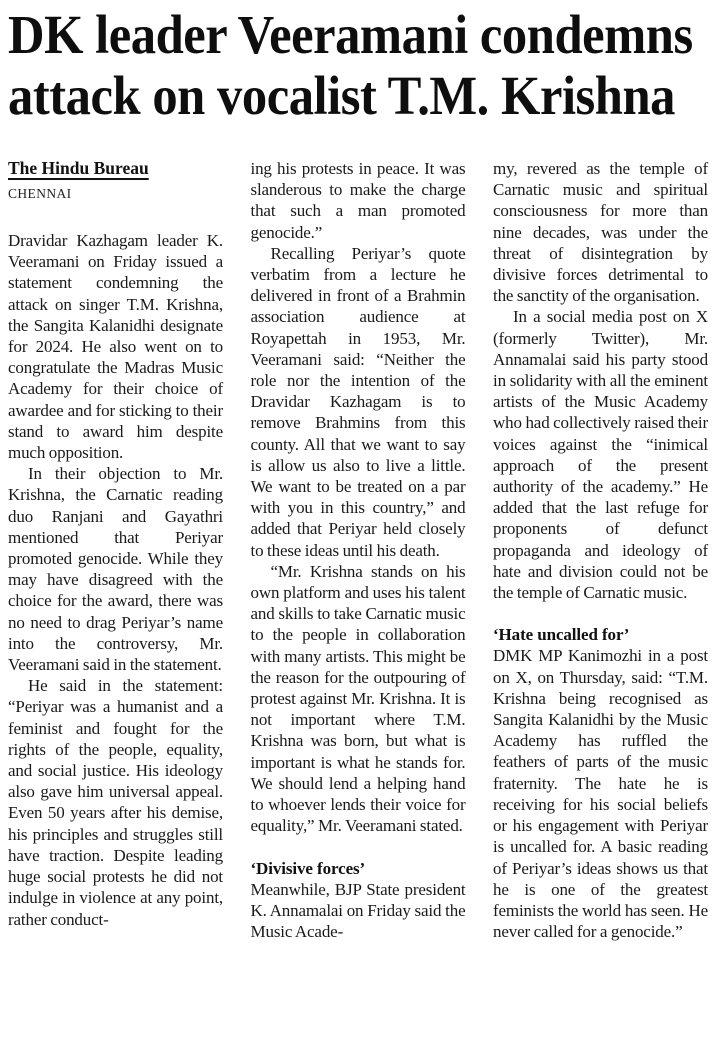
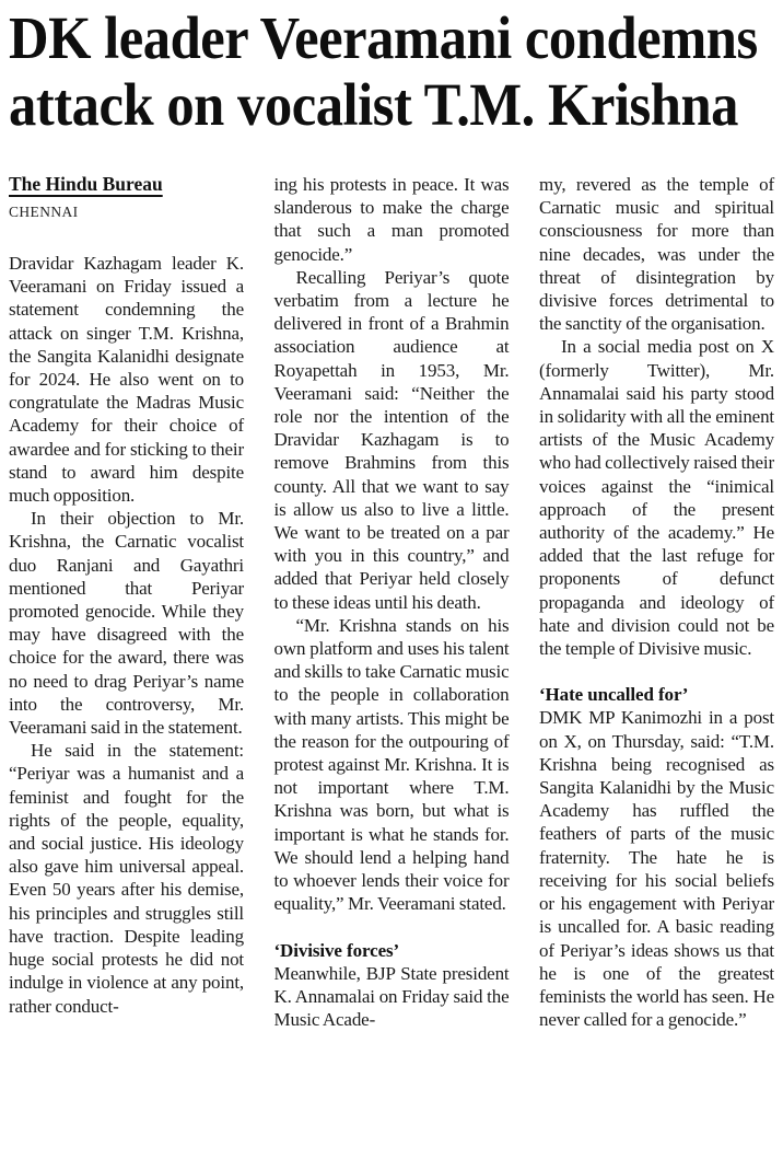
  DK leader Veeramani condemns
  attack on vocalist T.M. Krishna
  The Hindu Bureau
  CHENNAI
  Dravidar Kazhagam leader K. Veeramani on Friday issued a statement condemning the attack on singer T.M. Krishna, the Sangita Kalanidhi designate for 2024. He also went on to congratulate the Madras Music Academy for their choice of awardee and for sticking to their stand to award him despite much opposition.
- In their objection to Mr. Krishna, the Carnatic reading duo Ranjani and Gayathri mentioned that Periyar promoted genocide. While they may have disagreed with the choice for the award, there was no need to drag Periyar’s name into the controversy, Mr. Veeramani said in the statement.
+ In their objection to Mr. Krishna, the Carnatic vocalist duo Ranjani and Gayathri mentioned that Periyar promoted genocide. While they may have disagreed with the choice for the award, there was no need to drag Periyar’s name into the controversy, Mr. Veeramani said in the statement.
  He said in the statement: “Periyar was a humanist and a feminist and fought for the rights of the people, equality, and social justice. His ideology also gave him universal appeal. Even 50 years after his demise, his principles and struggles still have traction. Despite leading huge social protests he did not indulge in violence at any point, rather conduct-
  ing his protests in peace. It was slanderous to make the charge that such a man promoted genocide.”
  Recalling Periyar’s quote verbatim from a lecture he delivered in front of a Brahmin association audience at Royapettah in 1953, Mr. Veeramani said: “Neither the role nor the intention of the Dravidar Kazhagam is to remove Brahmins from this county. All that we want to say is allow us also to live a little. We want to be treated on a par with you in this country,” and added that Periyar held closely to these ideas until his death.
  “Mr. Krishna stands on his own platform and uses his talent and skills to take Carnatic music to the people in collaboration with many artists. This might be the reason for the outpouring of protest against Mr. Krishna. It is not important where T.M. Krishna was born, but what is important is what he stands for. We should lend a helping hand to whoever lends their voice for equality,” Mr. Veeramani stated.
  ‘Divisive forces’
  Meanwhile, BJP State president K. Annamalai on Friday said the Music Acade-
  my, revered as the temple of Carnatic music and spiritual consciousness for more than nine decades, was under the threat of disintegration by divisive forces detrimental to the sanctity of the organisation.
- In a social media post on X (formerly Twitter), Mr. Annamalai said his party stood in solidarity with all the eminent artists of the Music Academy who had collectively raised their voices against the “inimical approach of the present authority of the academy.” He added that the last refuge for proponents of defunct propaganda and ideology of hate and division could not be the temple of Carnatic music.
+ In a social media post on X (formerly Twitter), Mr. Annamalai said his party stood in solidarity with all the eminent artists of the Music Academy who had collectively raised their voices against the “inimical approach of the present authority of the academy.” He added that the last refuge for proponents of defunct propaganda and ideology of hate and division could not be the temple of Divisive music.
  ‘Hate uncalled for’
  DMK MP Kanimozhi in a post on X, on Thursday, said: “T.M. Krishna being recognised as Sangita Kalanidhi by the Music Academy has ruffled the feathers of parts of the music fraternity. The hate he is receiving for his social beliefs or his engagement with Periyar is uncalled for. A basic reading of Periyar’s ideas shows us that he is one of the greatest feminists the world has seen. He never called for a genocide.”
